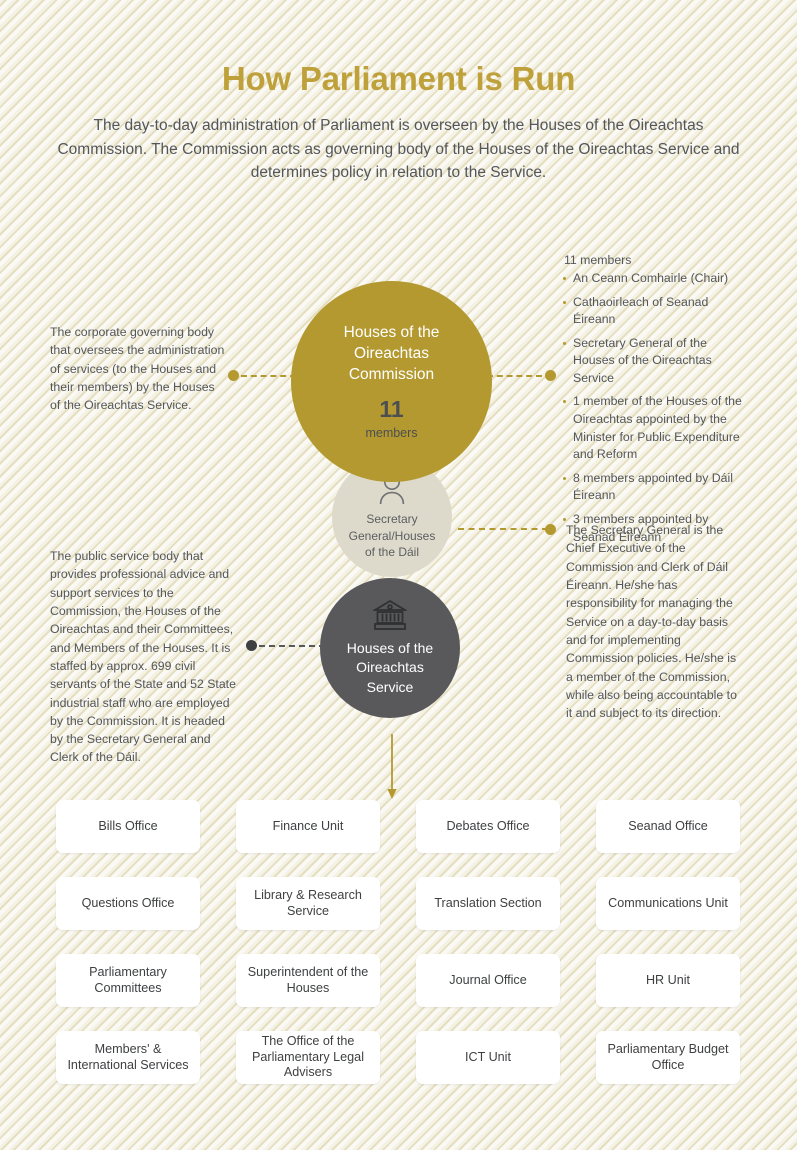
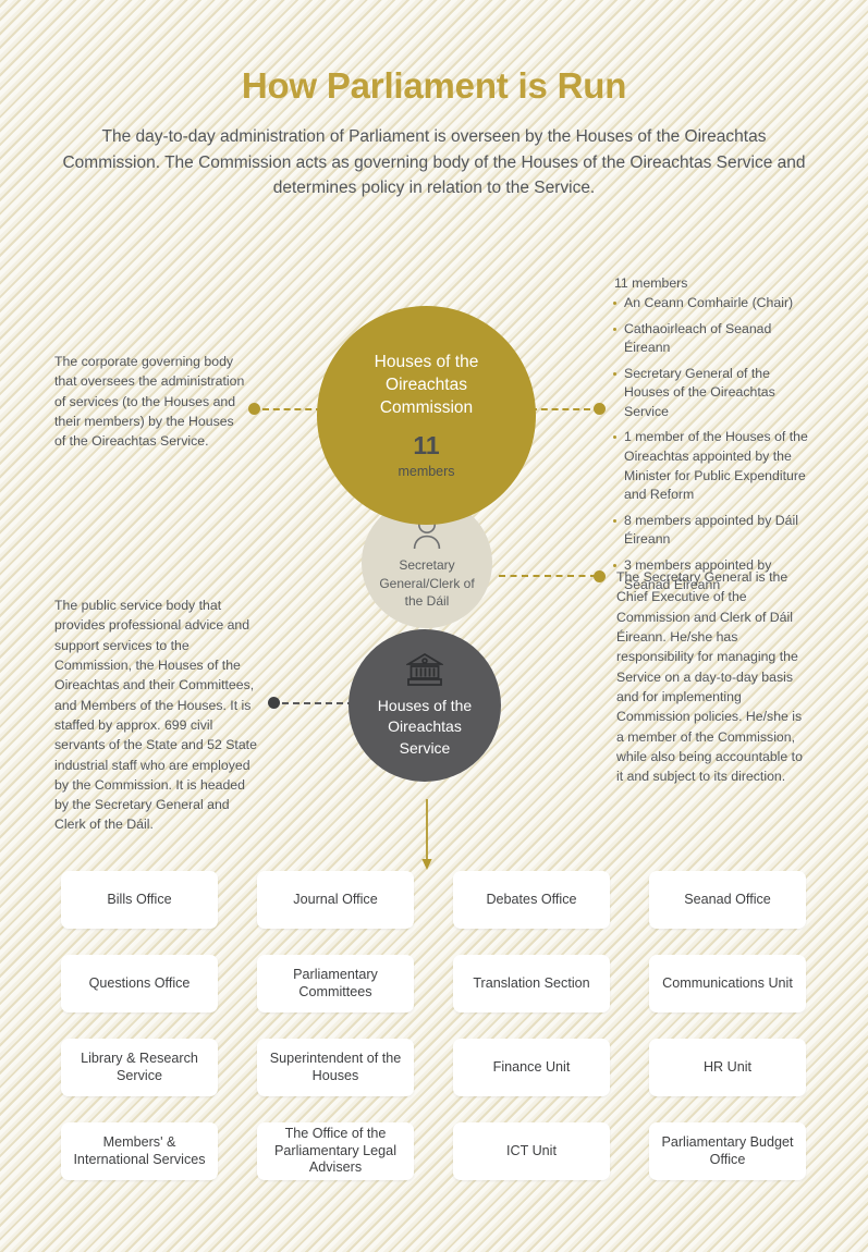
  How Parliament is Run
  The day-to-day administration of Parliament is overseen by the Houses of the Oireachtas Commission. The Commission acts as governing body of the Houses of the Oireachtas Service and determines policy in relation to the Service.
  Houses of the Oireachtas Commission
  11
  members
- Secretary General/Houses of the Dáil
+ Secretary General/Clerk of the Dáil
  Houses of the Oireachtas Service
  The corporate governing body that oversees the administration of services (to the Houses and their members) by the Houses of the Oireachtas Service.
  The public service body that provides professional advice and support services to the Commission, the Houses of the Oireachtas and their Committees, and Members of the Houses. It is staffed by approx. 699 civil servants of the State and 52 State industrial staff who are employed by the Commission. It is headed by the Secretary General and Clerk of the Dáil.
  Chief Executive of the Commission and Clerk of Dáil Éireann. He/she has responsibility for managing the Service on a day-to-day basis and for implementing Commission policies. He/she is a member of the Commission, while also being accountable to it and subject to its direction.
  11 members
  An Ceann Comhairle (Chair)
  Cathaoirleach of Seanad Éireann
  Secretary General of the Houses of the Oireachtas Service
  1 member of the Houses of the Oireachtas appointed by the Minister for Public Expenditure and Reform
  8 members appointed by Dáil Éireann
  3 members appointed by Seanad Éireann
  Bills Office
- Finance Unit
+ Journal Office
  Debates Office
  Seanad Office
  Questions Office
- Library & Research Service
+ Parliamentary Committees
  Translation Section
  Communications Unit
- Parliamentary Committees
+ Library & Research Service
  Superintendent of the Houses
- Journal Office
+ Finance Unit
  HR Unit
  Members' & International Services
  The Office of the Parliamentary Legal Advisers
  ICT Unit
  Parliamentary Budget Office
